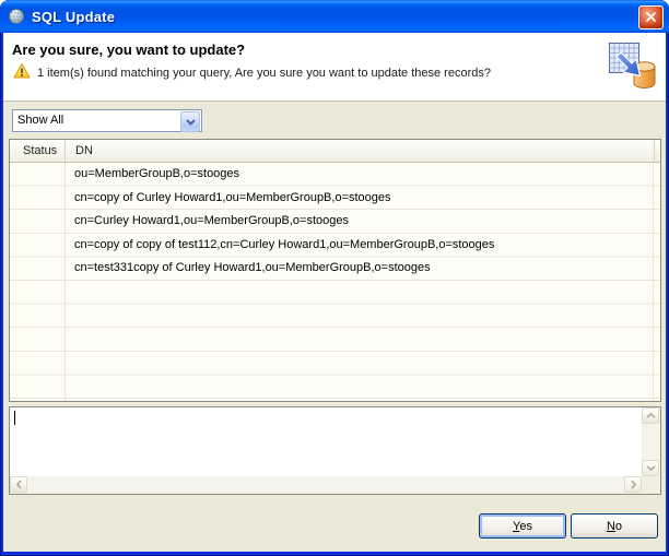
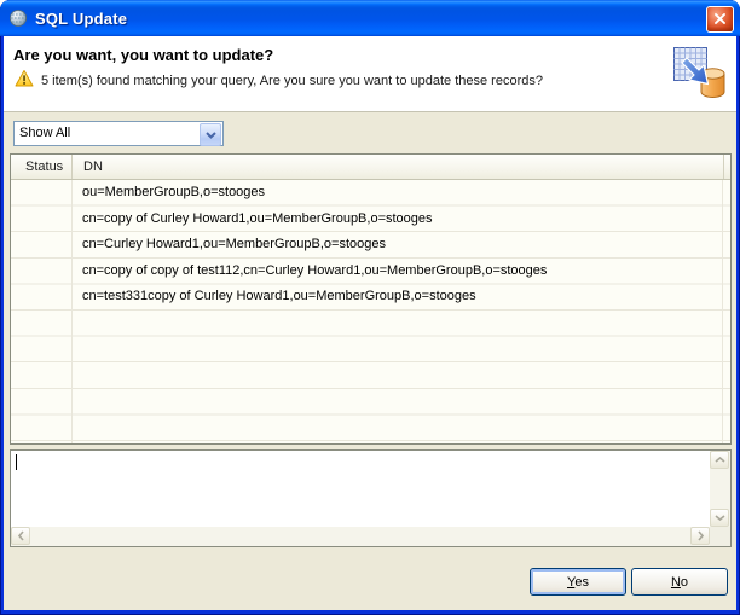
  SQL Update
- Are you sure, you want to update?
+ Are you want, you want to update?
- 1 item(s) found matching your query, Are you sure you want to update these records?
+ 5 item(s) found matching your query, Are you sure you want to update these records?
  Show All
  Status
  DN
  ou=MemberGroupB,o=stooges
  cn=copy of Curley Howard1,ou=MemberGroupB,o=stooges
  cn=Curley Howard1,ou=MemberGroupB,o=stooges
  cn=copy of copy of test112,cn=Curley Howard1,ou=MemberGroupB,o=stooges
  cn=test331copy of Curley Howard1,ou=MemberGroupB,o=stooges
  Yes
  No
